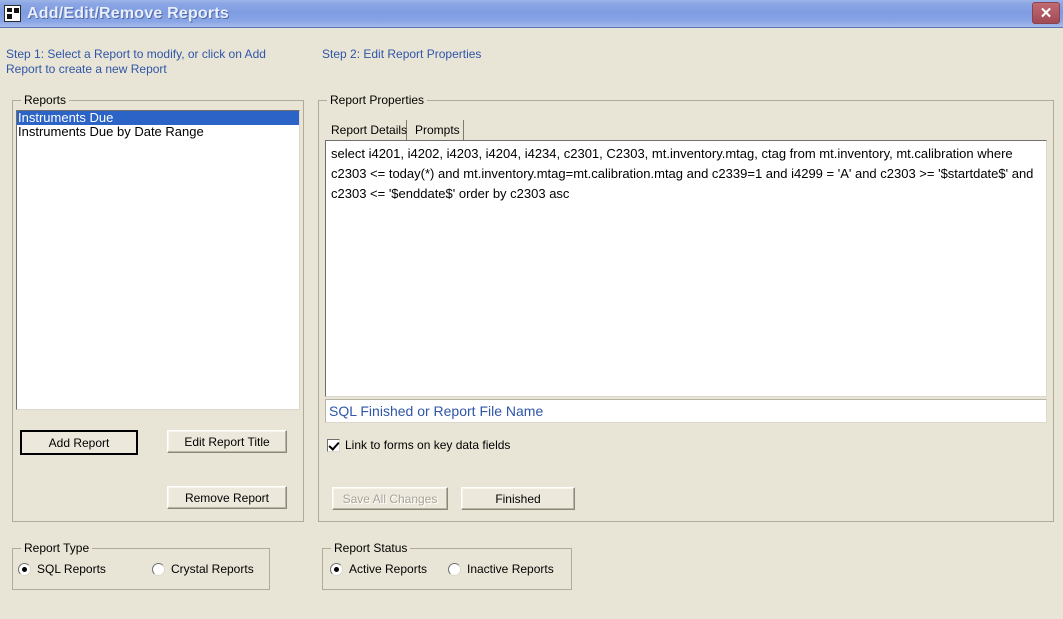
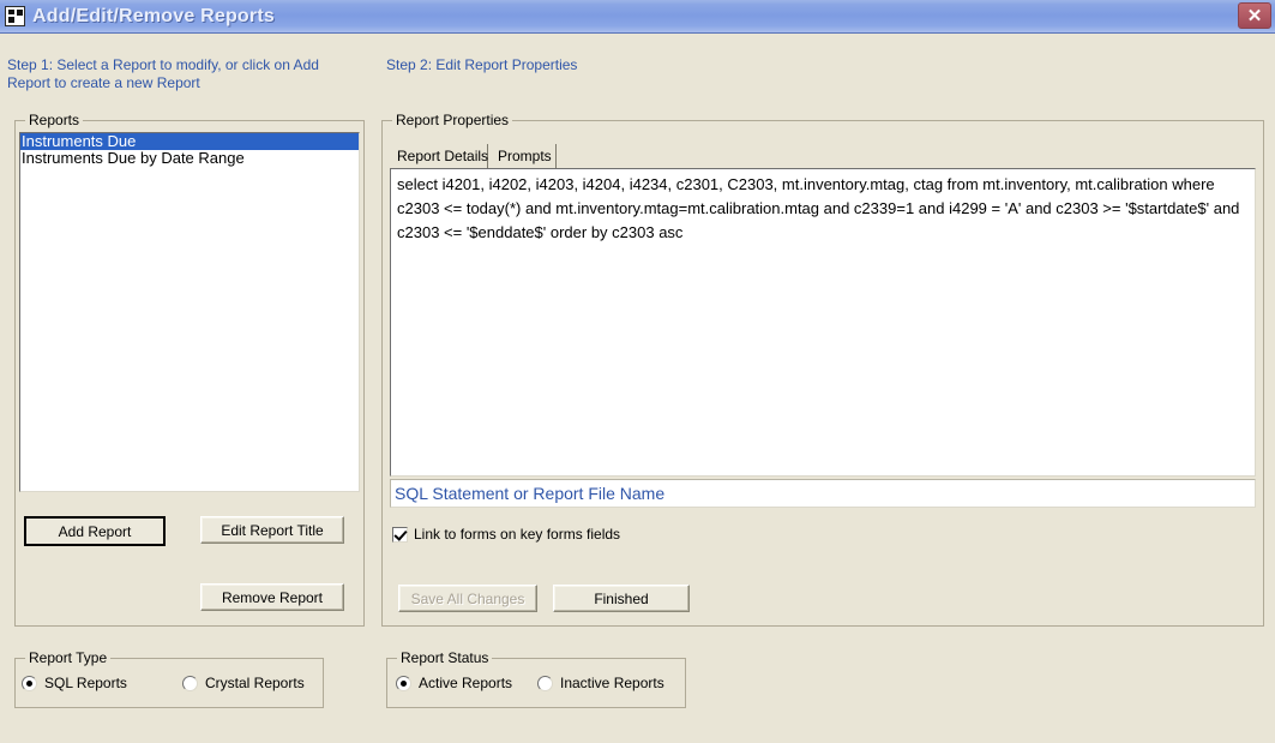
  Add/Edit/Remove Reports
  ✕
  Step 1: Select a Report to modify, or click on Add Report to create a new Report
  Step 2: Edit Report Properties
  Reports
  Instruments Due
  Instruments Due by Date Range
  Add Report
  Edit Report Title
  Remove Report
  Report Properties
  Report Details
  Prompts
  select i4201, i4202, i4203, i4204, i4234, c2301, C2303, mt.inventory.mtag, ctag from mt.inventory, mt.calibration where c2303 <= today(*) and mt.inventory.mtag=mt.calibration.mtag and c2339=1 and i4299 = 'A' and c2303 >= '$startdate$' and c2303 <= '$enddate$' order by c2303 asc
- SQL Finished or Report File Name
+ SQL Statement or Report File Name
- Link to forms on key data fields
+ Link to forms on key forms fields
  Save All Changes
  Finished
  Report Type
  SQL Reports
  Crystal Reports
  Report Status
  Active Reports
  Inactive Reports
